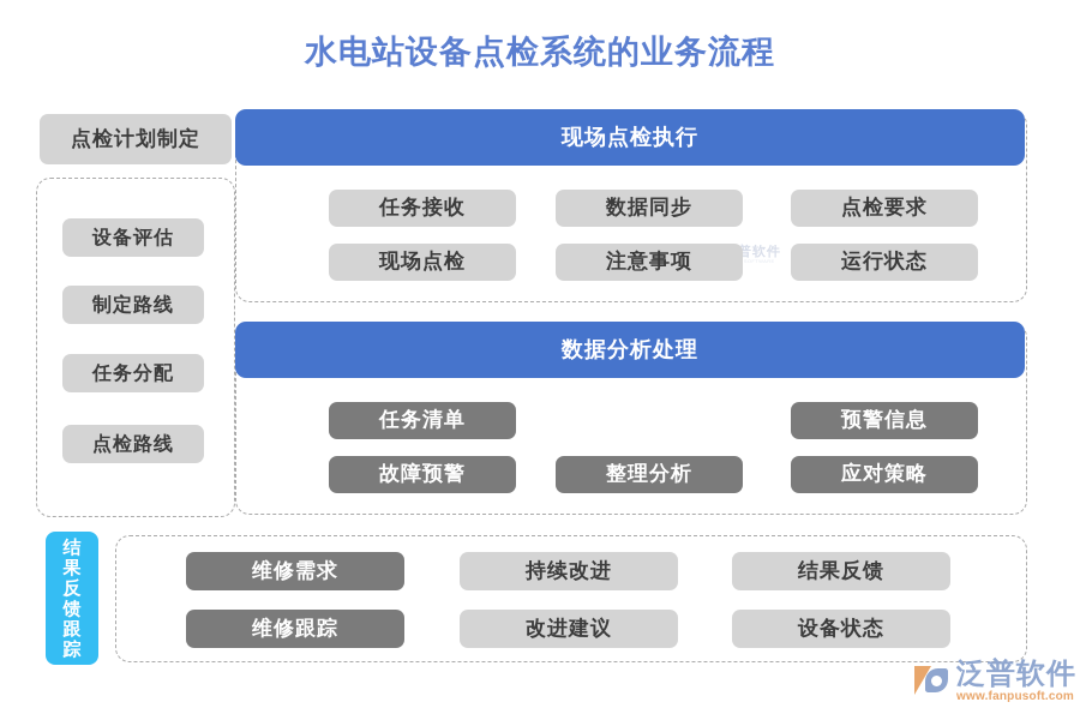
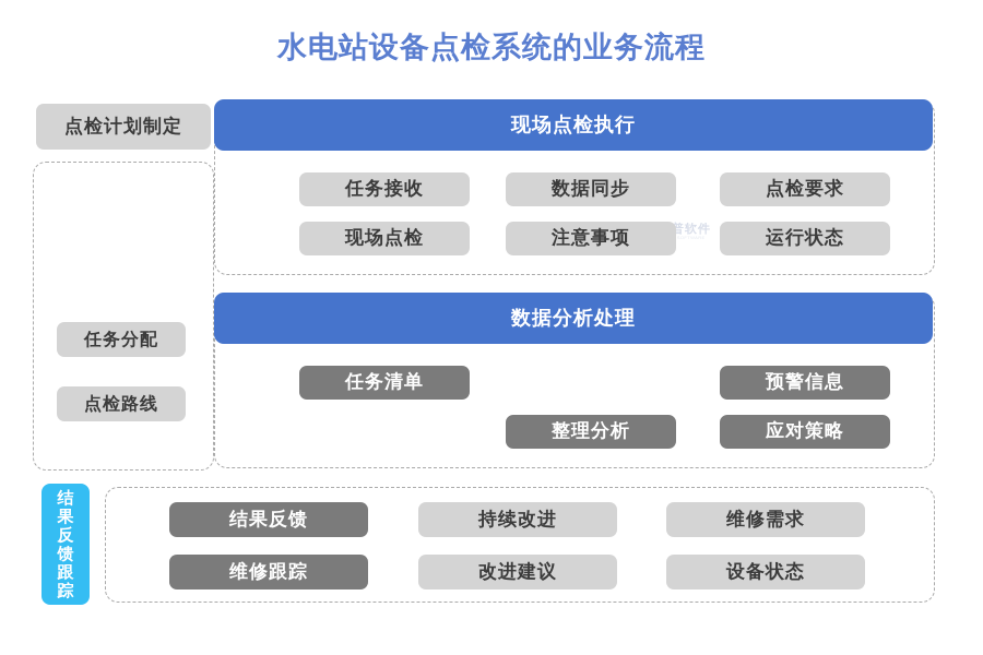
  水电站设备点检系统的业务流程
  点检计划制定
- 设备评估
- 制定路线
  任务分配
  点检路线
  现场点检执行
  普软件
  任务接收
  数据同步
  点检要求
  现场点检
  注意事项
  运行状态
  数据分析处理
  任务清单
  预警信息
- 故障预警
  整理分析
  应对策略
  结
  果
  反
  馈
  跟
  踪
- 维修需求
+ 结果反馈
  持续改进
- 结果反馈
+ 维修需求
  维修跟踪
  改进建议
  设备状态
- 泛普软件
- www.fanpusoft.com
